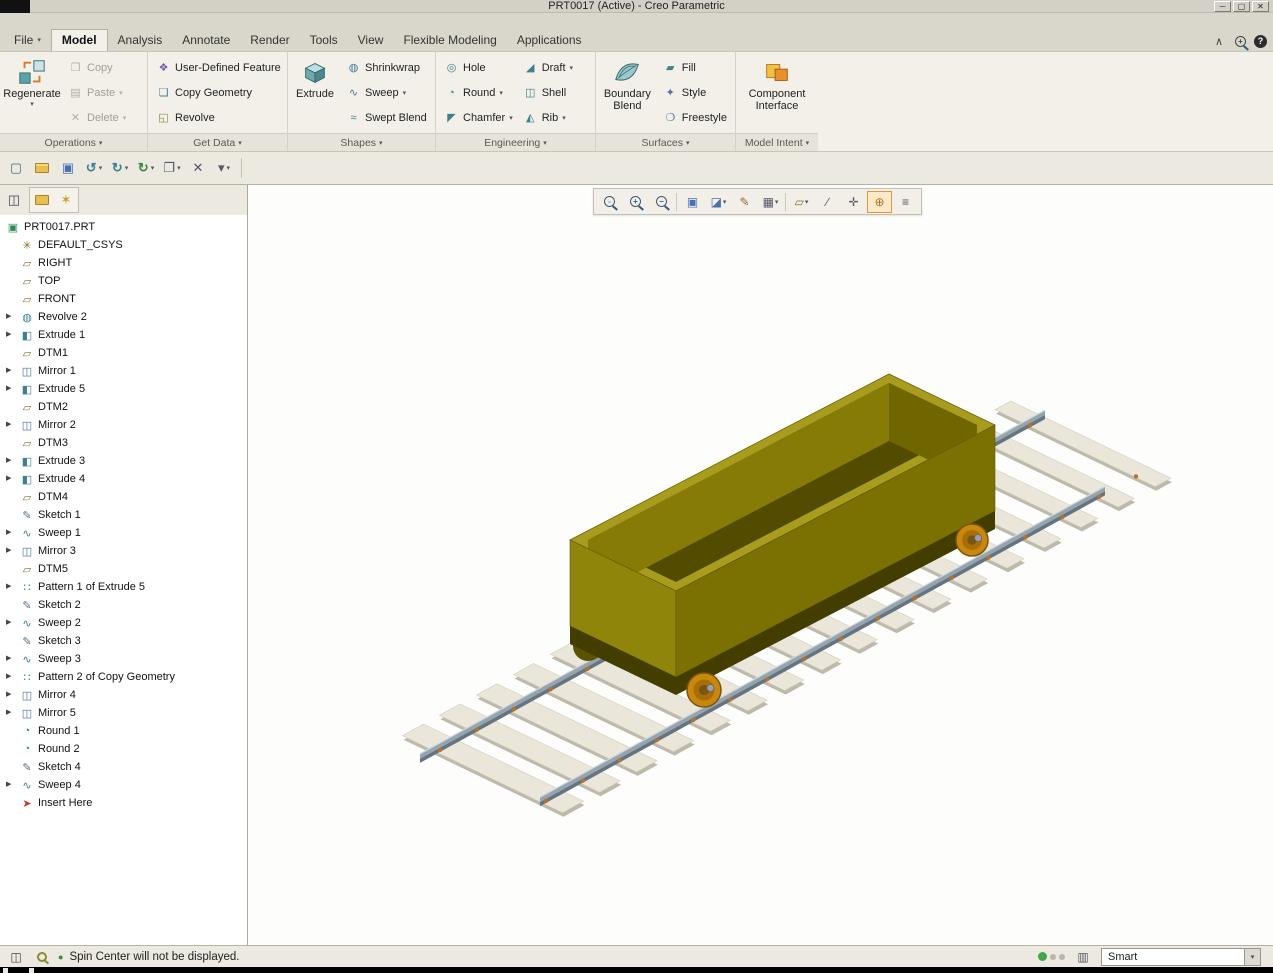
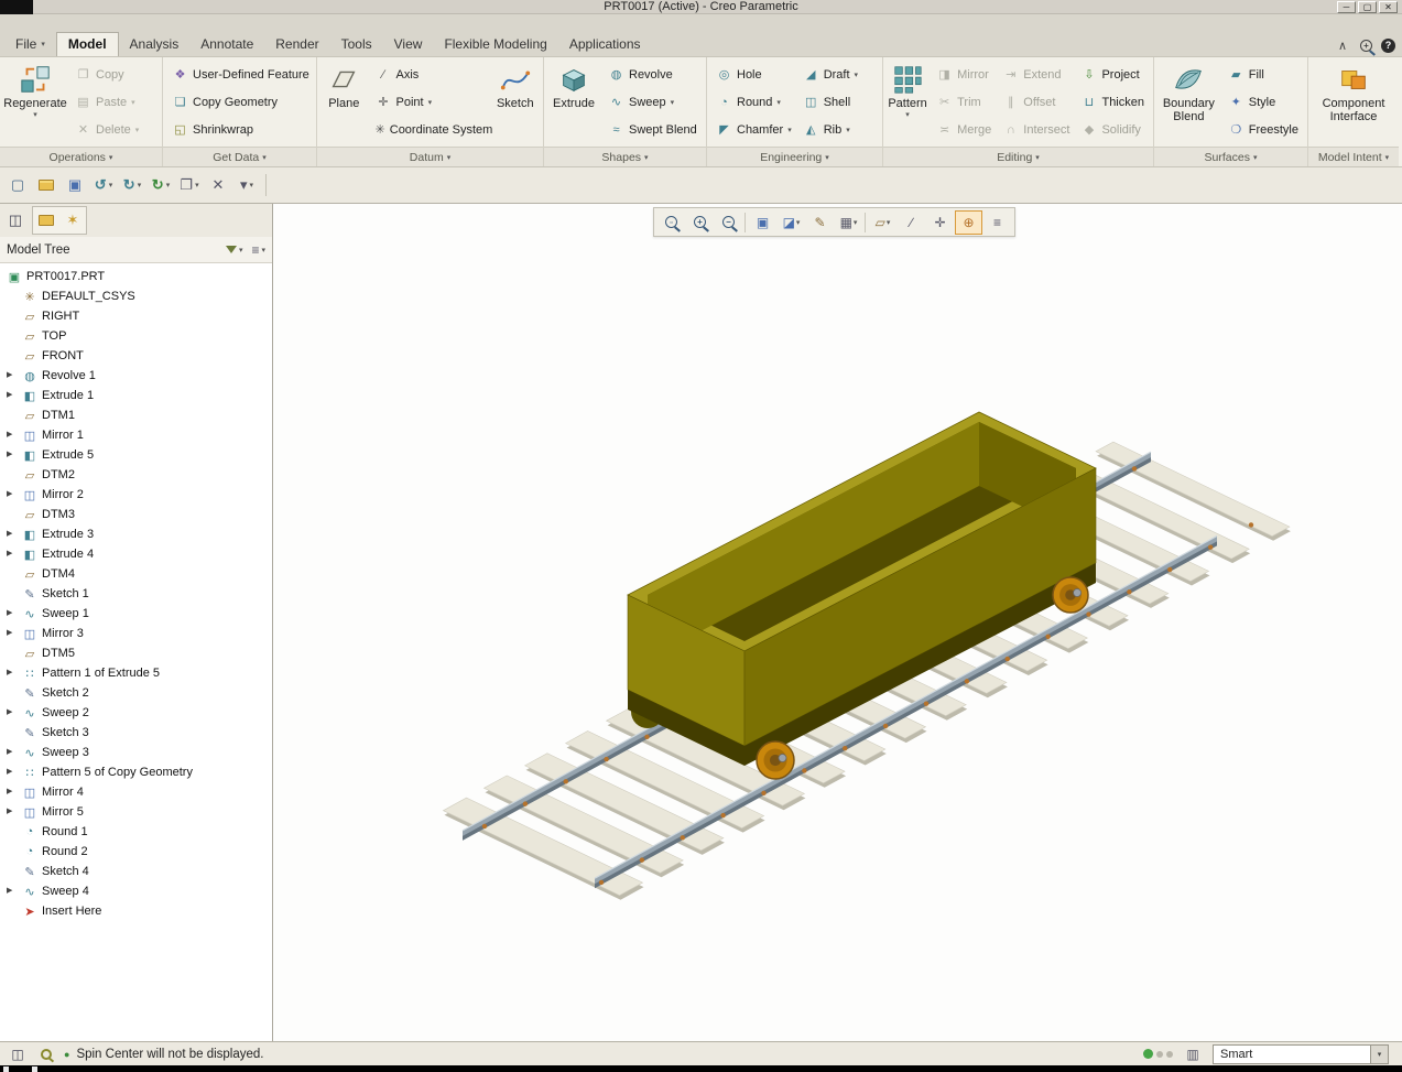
  PRT0017 (Active) - Creo Parametric
  ─
  ▢
  ✕
  File
  Model
  Analysis
  Annotate
  Render
  Tools
  View
  Flexible Modeling
  Applications
  ∧
  ?
  Regenerate
  Copy
  Paste
  Delete
  Operations
  User-Defined Feature
  Copy Geometry
- Revolve
+ Shrinkwrap
  Get Data
+ Plane
+ Axis
+ Point
+ Coordinate System
+ Sketch
+ Datum
  Extrude
- Shrinkwrap
+ Revolve
  Sweep
  Swept Blend
  Shapes
  Hole
  Round
  Chamfer
  Draft
  Shell
  Rib
  Engineering
+ Pattern
+ Mirror
+ Trim
+ Merge
+ Extend
+ Offset
+ Intersect
+ Project
+ Thicken
+ Solidify
+ Editing
  Boundary Blend
  Fill
  Style
  Freestyle
  Surfaces
  Component Interface
  Model Intent
+ Model Tree
+ ≡
  PRT0017.PRT
  DEFAULT_CSYS
  RIGHT
  TOP
  FRONT
- Revolve 2
+ Revolve 1
  Extrude 1
  DTM1
  Mirror 1
  Extrude 5
  DTM2
  Mirror 2
  DTM3
  Extrude 3
  Extrude 4
  DTM4
  Sketch 1
  Sweep 1
  Mirror 3
  DTM5
  Pattern 1 of Extrude 5
  Sketch 2
  Sweep 2
  Sketch 3
  Sweep 3
- Pattern 2 of Copy Geometry
+ Pattern 5 of Copy Geometry
  Mirror 4
  Mirror 5
  Round 1
  Round 2
  Sketch 4
  Sweep 4
  Insert Here
  ●
  Spin Center will not be displayed.
  Smart
